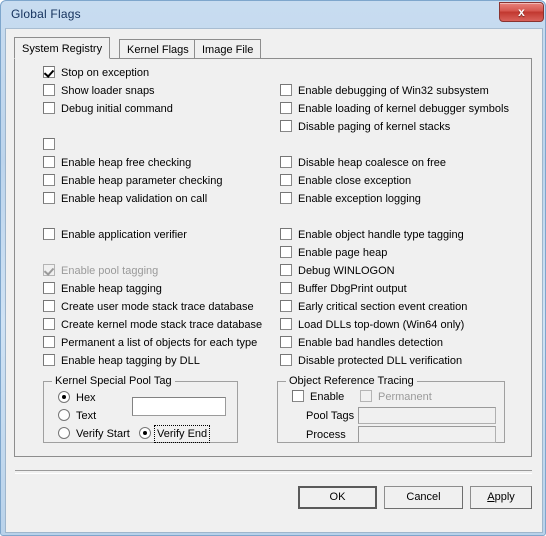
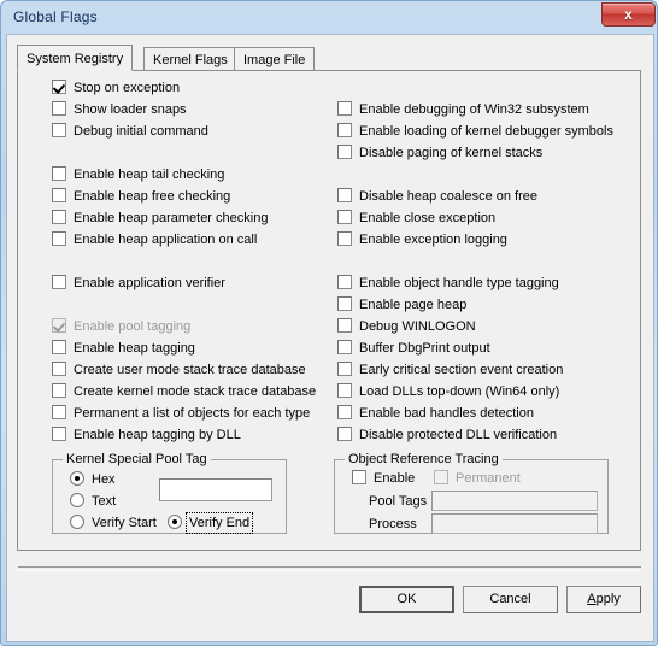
  Global Flags
  x
  System Registry
  Kernel Flags
  Image File
  Stop on exception
  Show loader snaps
  Debug initial command
+ Enable heap tail checking
  Enable heap free checking
  Enable heap parameter checking
- Enable heap validation on call
+ Enable heap application on call
  Enable application verifier
  Enable pool tagging
  Enable heap tagging
  Create user mode stack trace database
  Create kernel mode stack trace database
  Permanent a list of objects for each type
  Enable heap tagging by DLL
  Enable debugging of Win32 subsystem
  Enable loading of kernel debugger symbols
  Disable paging of kernel stacks
  Disable heap coalesce on free
  Enable close exception
  Enable exception logging
  Enable object handle type tagging
  Enable page heap
  Debug WINLOGON
  Buffer DbgPrint output
  Early critical section event creation
  Load DLLs top-down (Win64 only)
  Enable bad handles detection
  Disable protected DLL verification
  Kernel Special Pool Tag
  Hex
  Text
  Verify Start
  Verify End
  Object Reference Tracing
  Enable
  Permanent
  Pool Tags
  Process
  OK
  Cancel
  Apply
